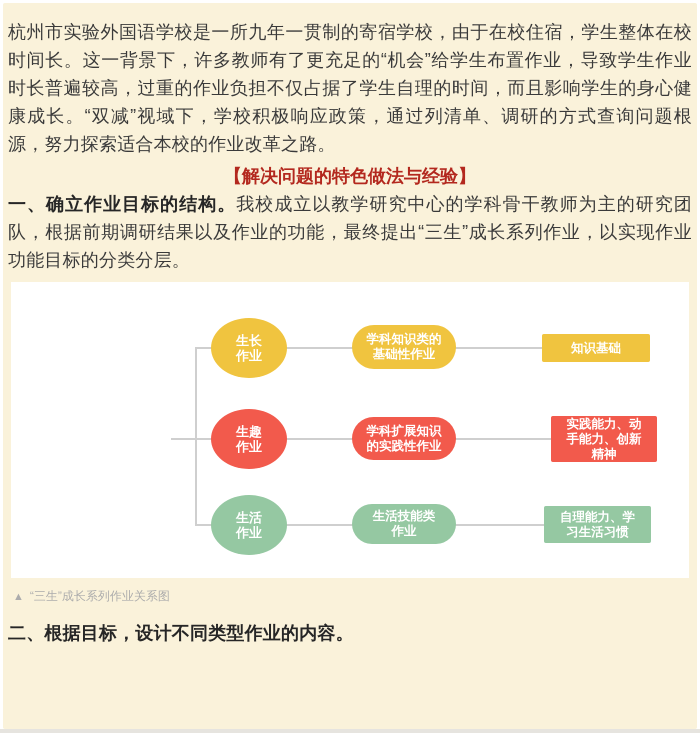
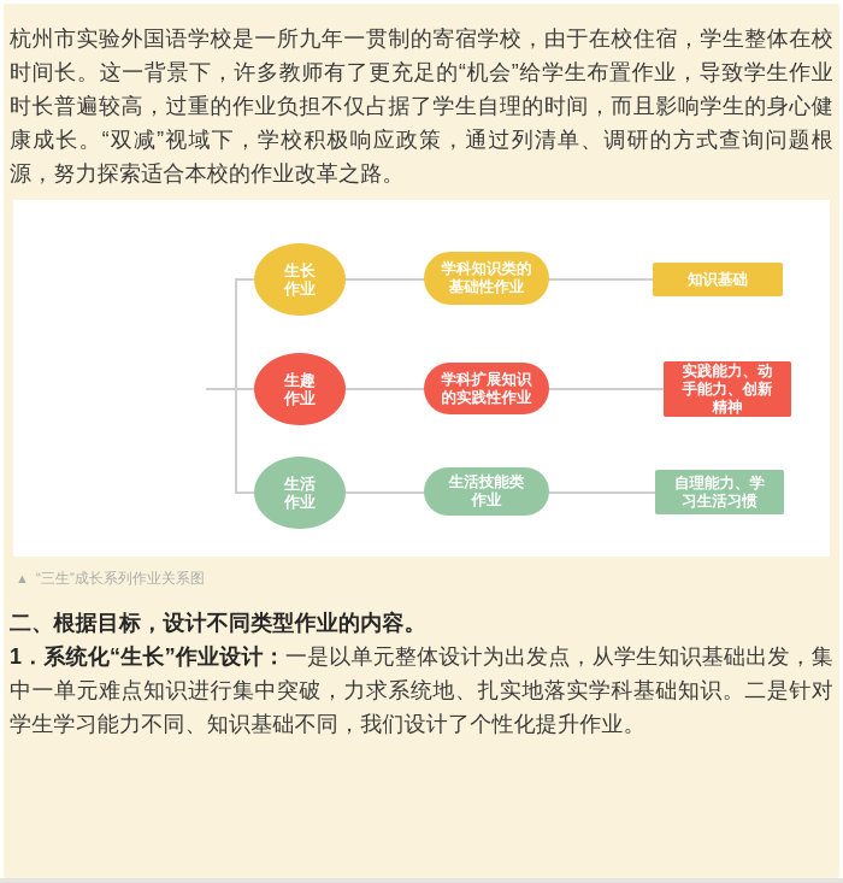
  杭州市实验外国语学校是一所九年一贯制的寄宿学校，由于在校住宿，学生整体在校时间长。这一背景下，许多教师有了更充足的“机会”给学生布置作业，导致学生作业时长普遍较高，过重的作业负担不仅占据了学生自理的时间，而且影响学生的身心健康成长。“双减”视域下，学校积极响应政策，通过列清单、调研的方式查询问题根源，努力探索适合本校的作业改革之路。
- 【解决问题的特色做法与经验】
- 一、确立作业目标的结构。我校成立以教学研究中心的学科骨干教师为主的研究团队，根据前期调研结果以及作业的功能，最终提出“三生”成长系列作业，以实现作业功能目标的分类分层。
  生长
  作业
  学科知识类的
  基础性作业
  知识基础
  生趣
  作业
  学科扩展知识
  的实践性作业
  实践能力、动
  手能力、创新
  精神
  生活
  作业
  生活技能类
  作业
  自理能力、学
  习生活习惯
  ▲ “三生”成长系列作业关系图
  二、根据目标，设计不同类型作业的内容。
+ 1．系统化“生长”作业设计：一是以单元整体设计为出发点，从学生知识基础出发，集中一单元难点知识进行集中突破，力求系统地、扎实地落实学科基础知识。二是针对学生学习能力不同、知识基础不同，我们设计了个性化提升作业。
